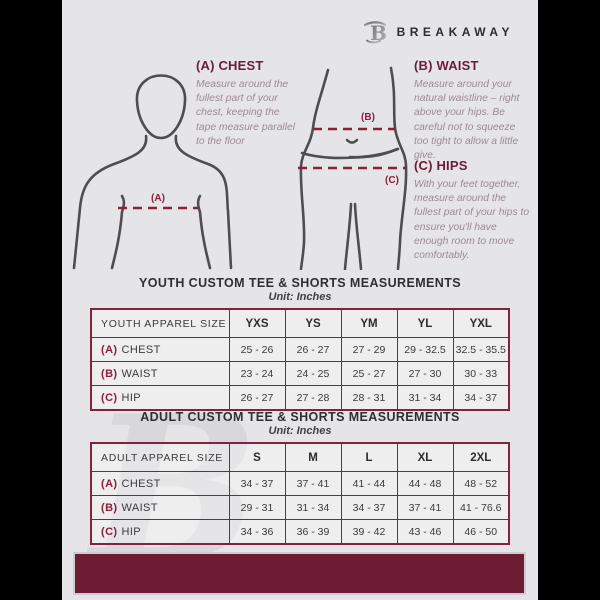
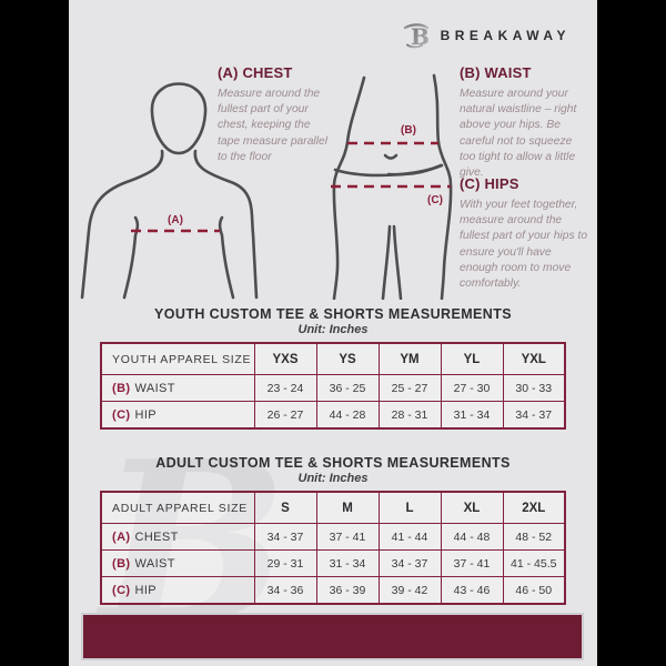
  B
  B
  BREAKAWAY
  (A)
  (B)
  (C)
  (A) CHEST
  Measure around the fullest part of your chest, keeping the tape measure parallel to the floor
  (B) WAIST
  Measure around your natural waistline – right above your hips. Be careful not to squeeze too tight to allow a little give.
  (C) HIPS
  With your feet together, measure around the fullest part of your hips to ensure you'll have enough room to move comfortably.
  YOUTH CUSTOM TEE & SHORTS MEASUREMENTS
  Unit: Inches
  YOUTH APPAREL SIZE	YXS	YS	YM	YL	YXL
- (A) CHEST	25 - 26	26 - 27	27 - 29	29 - 32.5	32.5 - 35.5
- (B) WAIST	23 - 24	24 - 25	25 - 27	27 - 30	30 - 33
+ (B) WAIST	23 - 24	36 - 25	25 - 27	27 - 30	30 - 33
- (C) HIP	26 - 27	27 - 28	28 - 31	31 - 34	34 - 37
+ (C) HIP	26 - 27	44 - 28	28 - 31	31 - 34	34 - 37
  ADULT CUSTOM TEE & SHORTS MEASUREMENTS
  Unit: Inches
  ADULT APPAREL SIZE	S	M	L	XL	2XL
  (A) CHEST	34 - 37	37 - 41	41 - 44	44 - 48	48 - 52
- (B) WAIST	29 - 31	31 - 34	34 - 37	37 - 41	41 - 76.6
+ (B) WAIST	29 - 31	31 - 34	34 - 37	37 - 41	41 - 45.5
  (C) HIP	34 - 36	36 - 39	39 - 42	43 - 46	46 - 50
